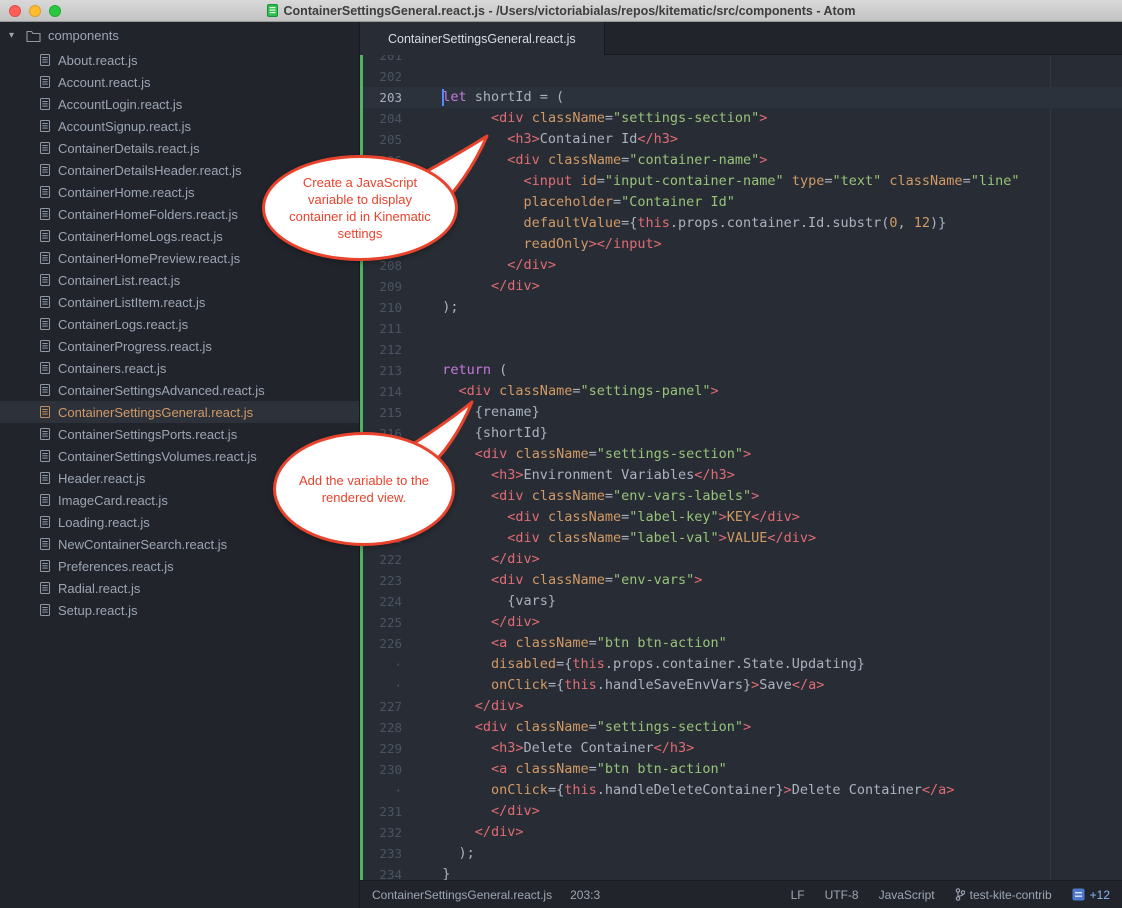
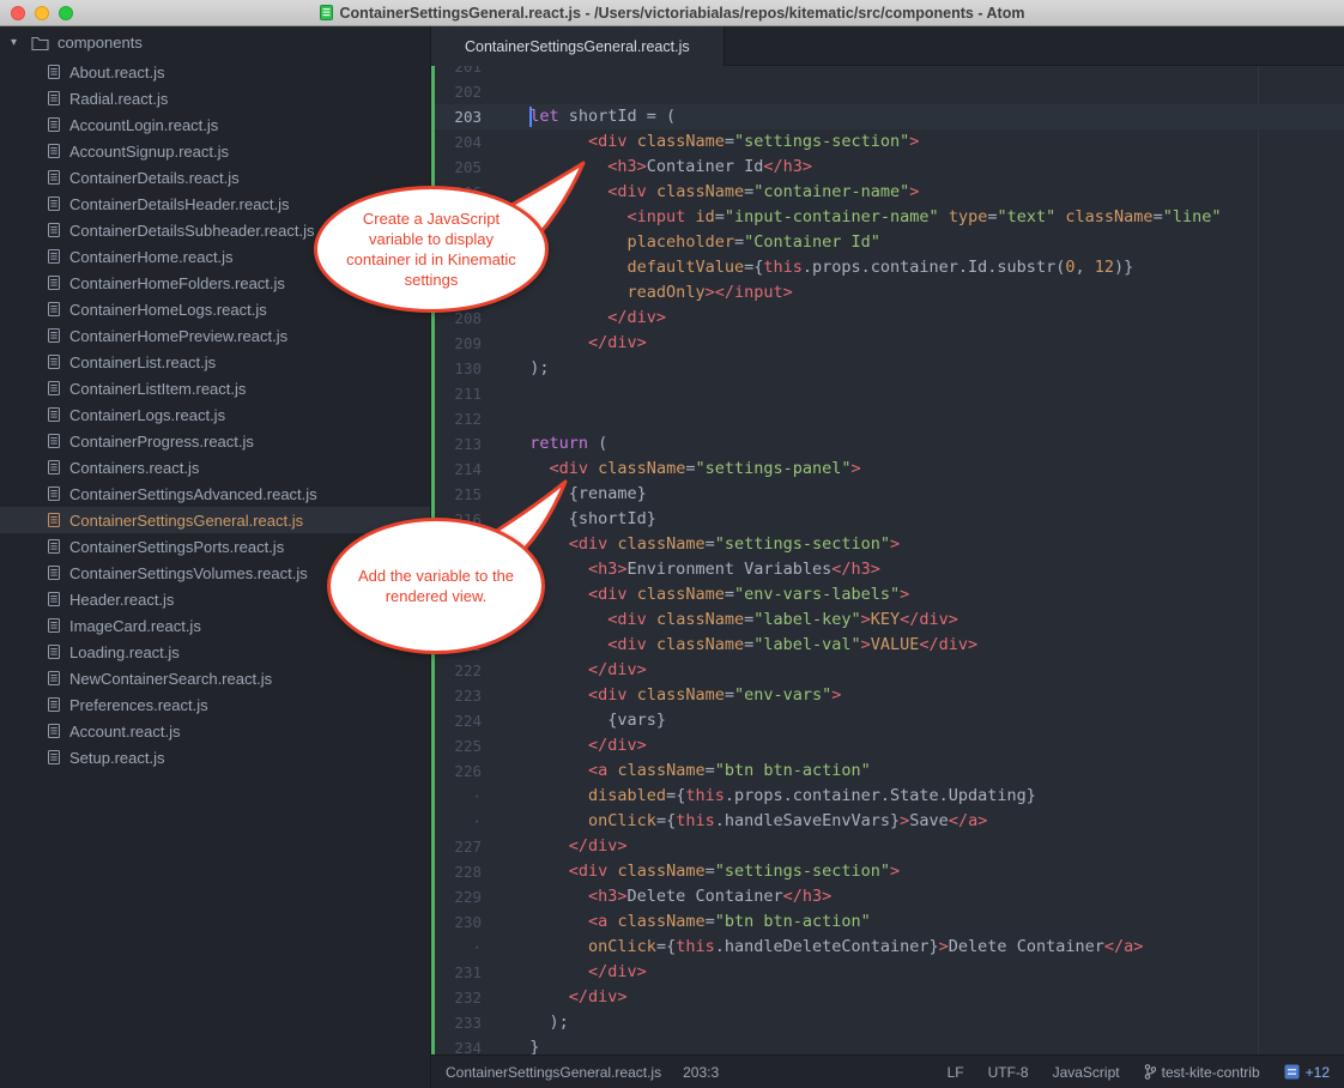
  ContainerSettingsGeneral.react.js - /Users/victoriabialas/repos/kitematic/src/components - Atom
  ▾
  components
  About.react.js
- Account.react.js
+ Radial.react.js
  AccountLogin.react.js
  AccountSignup.react.js
  ContainerDetails.react.js
  ContainerDetailsHeader.react.js
+ ContainerDetailsSubheader.react.js
  ContainerHome.react.js
  ContainerHomeFolders.react.js
  ContainerHomeLogs.react.js
  ContainerHomePreview.react.js
  ContainerList.react.js
  ContainerListItem.react.js
  ContainerLogs.react.js
  ContainerProgress.react.js
  Containers.react.js
  ContainerSettingsAdvanced.react.js
  ContainerSettingsGeneral.react.js
  ContainerSettingsPorts.react.js
  ContainerSettingsVolumes.react.js
  Header.react.js
  ImageCard.react.js
  Loading.react.js
  NewContainerSearch.react.js
  Preferences.react.js
- Radial.react.js
+ Account.react.js
  Setup.react.js
  ContainerSettingsGeneral.react.js
  201
  202
  203
  let shortId = (
  204
  <div className="settings-section">
  205
  <h3>Container Id</h3>
  <div className="container-name">
  <input id="input-container-name" type="text" className="line"
  placeholder="Container Id"
  defaultValue={this.props.container.Id.substr(0, 12)}
  readOnly></input>
  208
  </div>
  209
  </div>
- 210
+ 130
  );
  211
  212
  213
  return (
  214
  <div className="settings-panel">
  215
  {rename}
  {shortId}
  <div className="settings-section">
  <h3>Environment Variables</h3>
  <div className="env-vars-labels">
  <div className="label-key">KEY</div>
  <div className="label-val">VALUE</div>
  222
  </div>
  223
  <div className="env-vars">
  224
  {vars}
  225
  </div>
  226
  <a className="btn btn-action"
  ·
  disabled={this.props.container.State.Updating}
  ·
  onClick={this.handleSaveEnvVars}>Save</a>
  227
  </div>
  228
  <div className="settings-section">
  229
  <h3>Delete Container</h3>
  230
  <a className="btn btn-action"
  ·
  onClick={this.handleDeleteContainer}>Delete Container</a>
  231
  </div>
  232
  </div>
  233
  );
  234
  }
  Create a JavaScript variable to display container id in Kinematic settings
  Add the variable to the rendered view.
  ContainerSettingsGeneral.react.js
  203:3
  LF
  UTF-8
  JavaScript
  test-kite-contrib
  +12
